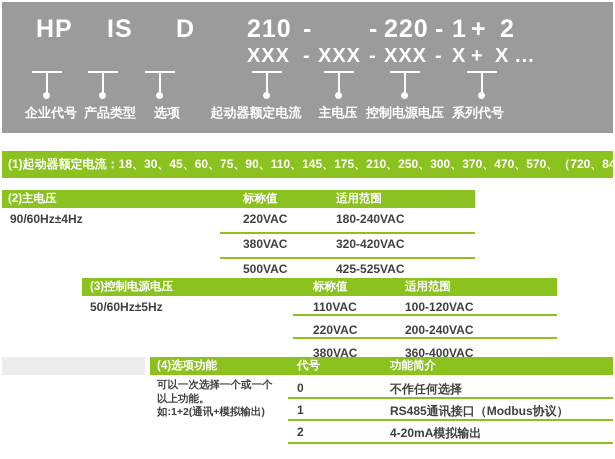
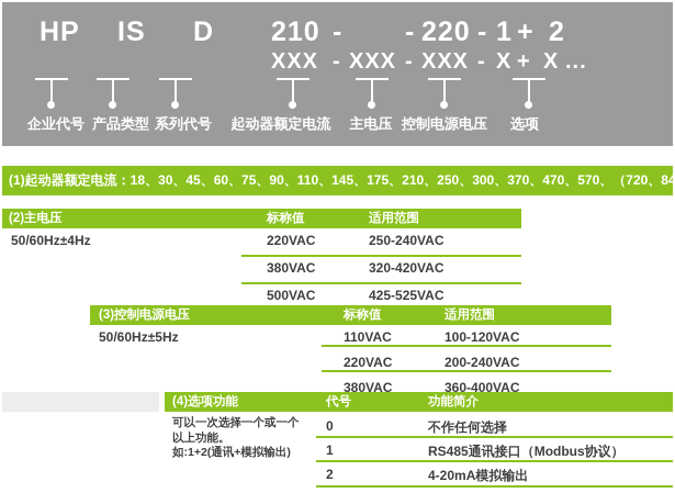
  HP
  IS
  D
  210
  -
  -
  220
  -
  1
  +
  2
  XXX
  -
  XXX
  -
  XXX
  -
  X
  +
  X
  ...
  企业代号
  产品类型
- 选项
+ 系列代号
  起动器额定电流
  主电压
  控制电源电压
- 系列代号
+ 选项
  (1)起动器额定电流：18、30、45、60、75、90、110、145、175、210、250、300、370、470、570、（720、84
  (2)主电压
  标称值
  适用范围
- 90/60Hz±4Hz
+ 50/60Hz±4Hz
  220VAC
- 180-240VAC
+ 250-240VAC
  380VAC
  320-420VAC
  500VAC
  425-525VAC
  (3)控制电源电压
  标称值
  适用范围
  50/60Hz±5Hz
  110VAC
  100-120VAC
  220VAC
  200-240VAC
  380VAC
  360-400VAC
  (4)选项功能
  代号
  功能简介
  可以一次选择一个或一个
  以上功能。
  如:1+2(通讯+模拟输出)
  0
  不作任何选择
  1
  RS485通讯接口（Modbus协议）
  2
  4-20mA模拟输出
